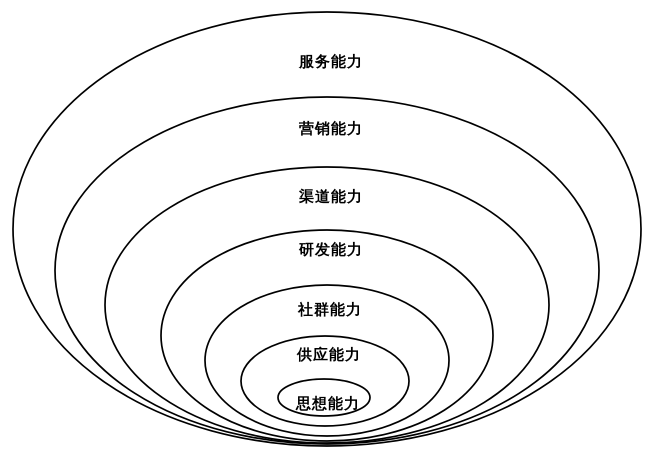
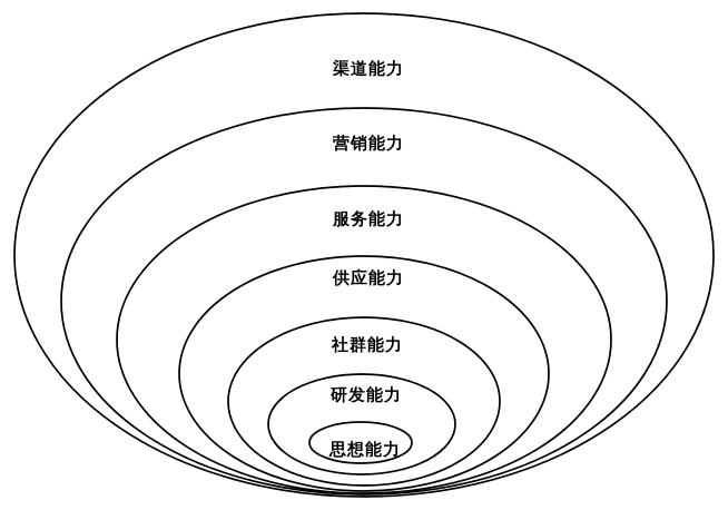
- 服务能力
+ 渠道能力
  营销能力
- 渠道能力
+ 服务能力
- 研发能力
+ 供应能力
  社群能力
- 供应能力
+ 研发能力
  思想能力
